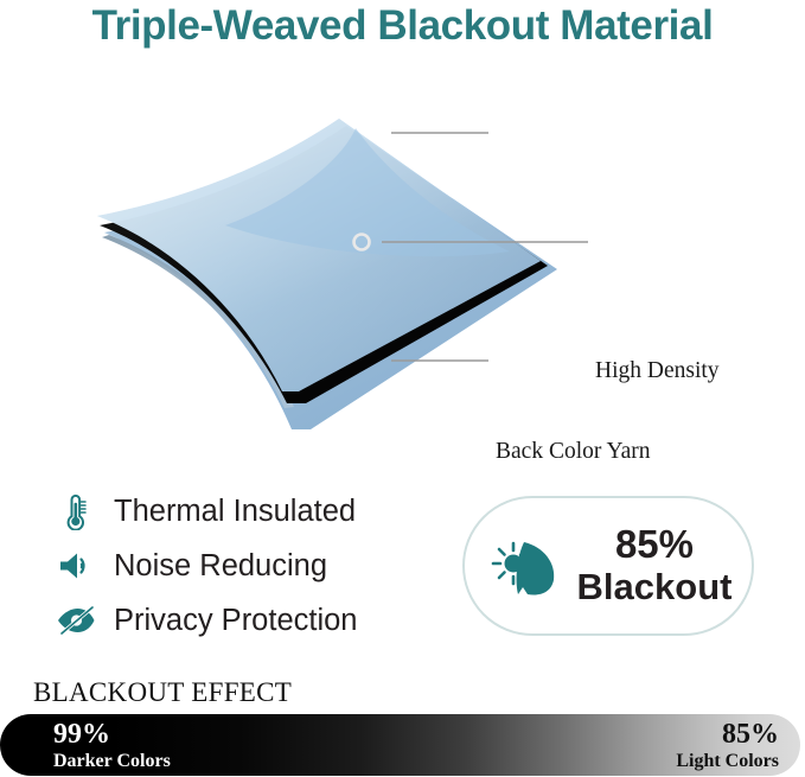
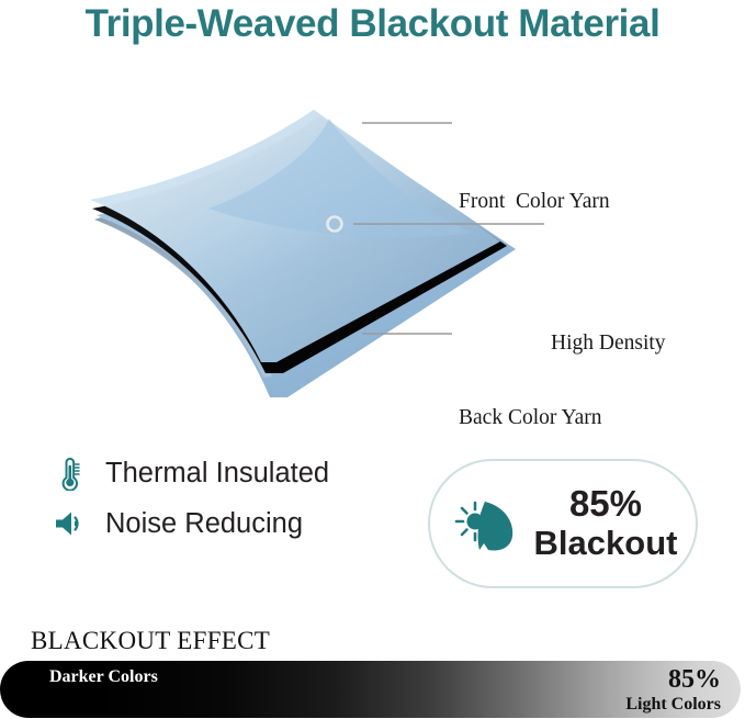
  Triple-Weaved Blackout Material
+ Front Color Yarn
  High Density
  Back Color Yarn
  Thermal Insulated
  Noise Reducing
- Privacy Protection
  85%
  Blackout
  BLACKOUT EFFECT
- 99%
  Darker Colors
  85%
  Light Colors
